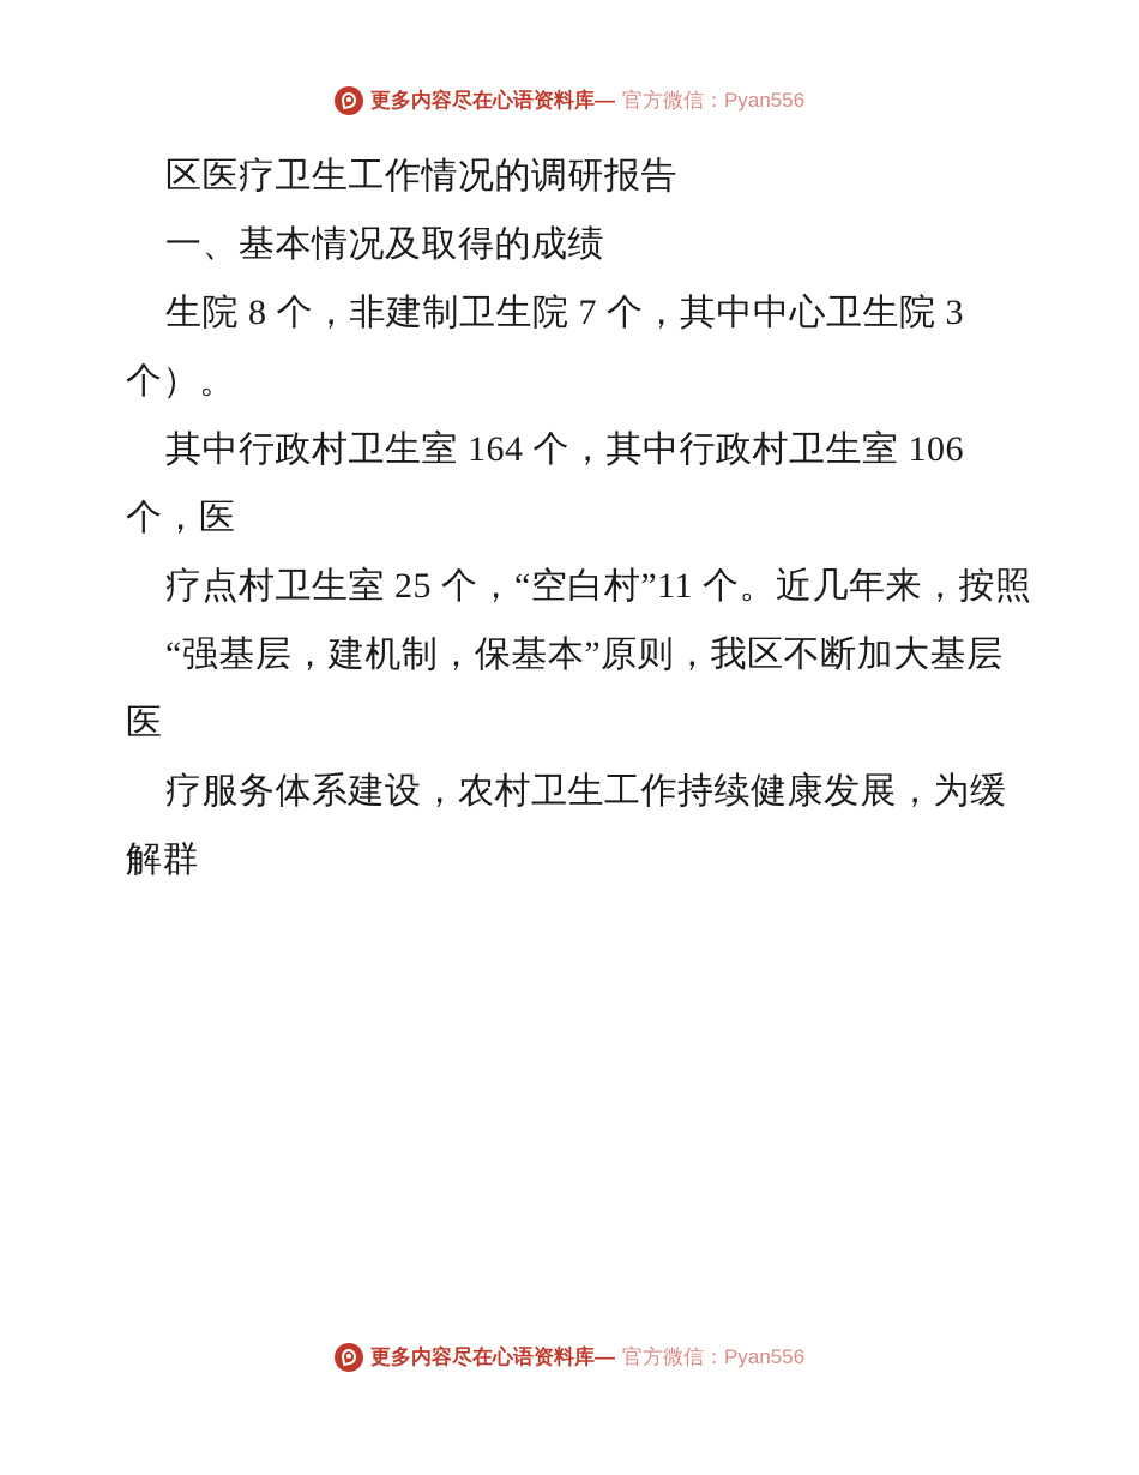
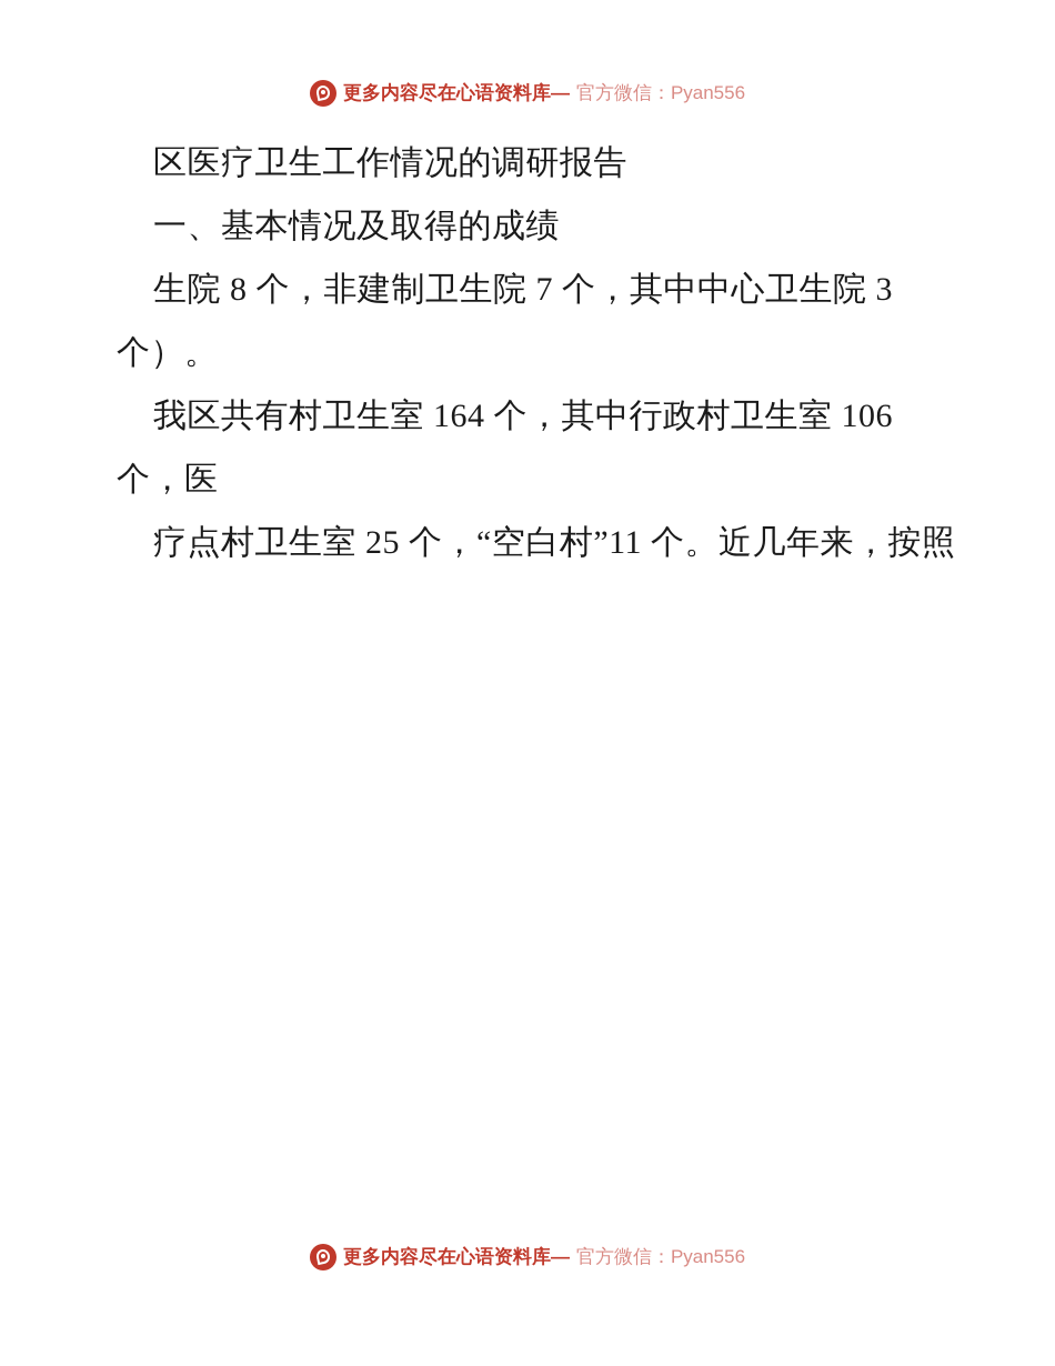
  更多内容尽在心语资料库—
  官方微信：Pyan556
  区医疗卫生工作情况的调研报告
  一、基本情况及取得的成绩
  生院 8 个，非建制卫生院 7 个，其中中心卫生院 3 个）。
- 其中行政村卫生室 164 个，其中行政村卫生室 106 个，医
+ 我区共有村卫生室 164 个，其中行政村卫生室 106 个，医
  疗点村卫生室 25 个，“空白村”11 个。近几年来，按照
- “强基层，建机制，保基本”原则，我区不断加大基层医
- 疗服务体系建设，农村卫生工作持续健康发展，为缓解群
  更多内容尽在心语资料库—
  官方微信：Pyan556
